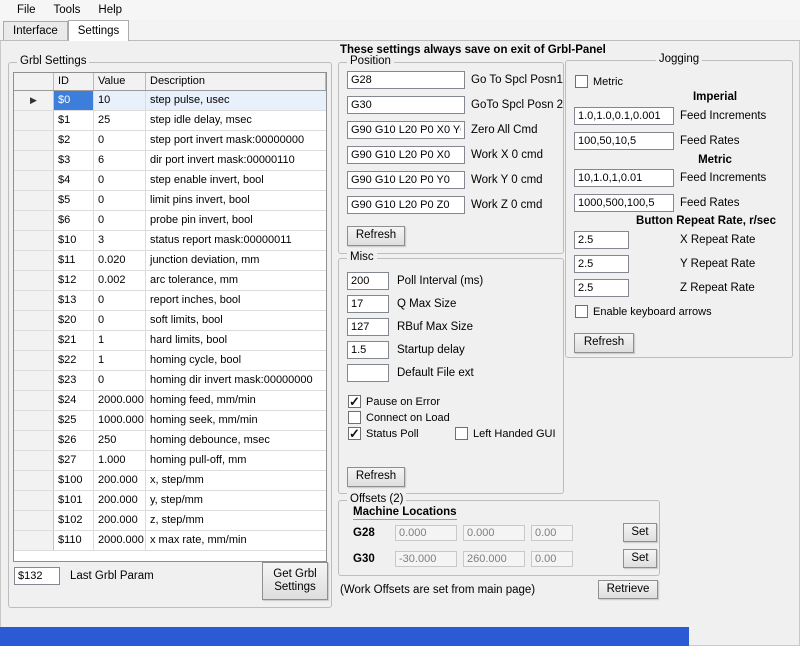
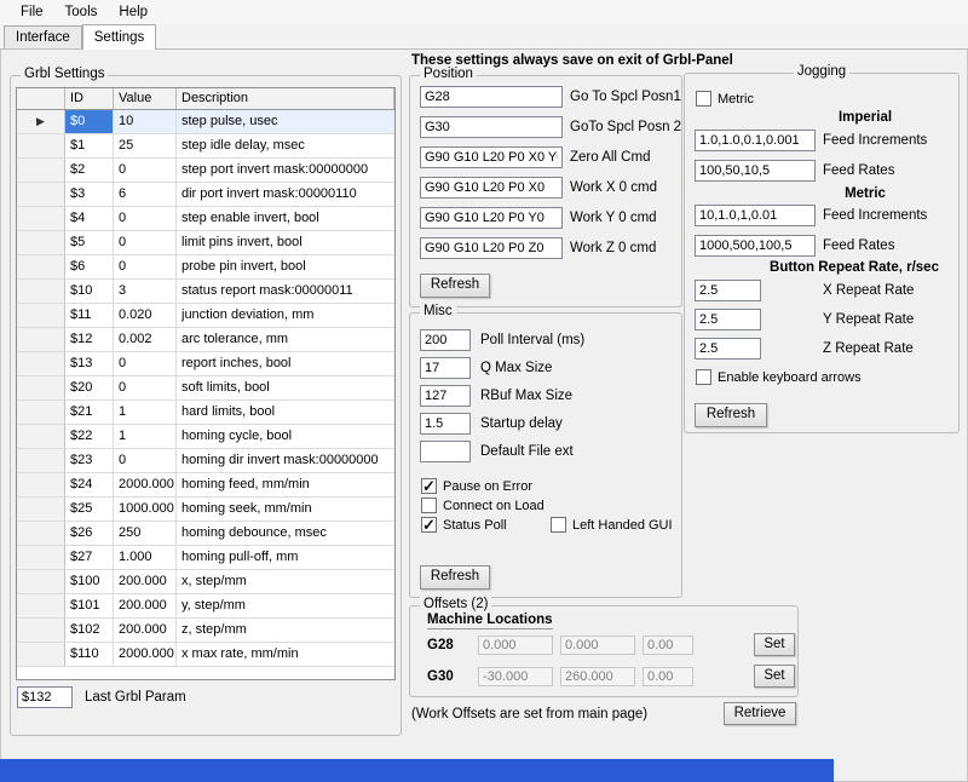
  File
  Tools
  Help
  Interface
  Settings
  These settings always save on exit of Grbl-Panel
  Grbl Settings
  ID
  Value
  Description
  ▶
  $0
  10
  step pulse, usec
  $1
  25
  step idle delay, msec
  $2
  0
  step port invert mask:00000000
  $3
  6
  dir port invert mask:00000110
  $4
  0
  step enable invert, bool
  $5
  0
  limit pins invert, bool
  $6
  0
  probe pin invert, bool
  $10
  3
  status report mask:00000011
  $11
  0.020
  junction deviation, mm
  $12
  0.002
  arc tolerance, mm
  $13
  0
  report inches, bool
  $20
  0
  soft limits, bool
  $21
  1
  hard limits, bool
  $22
  1
  homing cycle, bool
  $23
  0
  homing dir invert mask:00000000
  $24
  2000.000
  homing feed, mm/min
  $25
  1000.000
  homing seek, mm/min
  $26
  250
  homing debounce, msec
  $27
  1.000
  homing pull-off, mm
  $100
  200.000
  x, step/mm
  $101
  200.000
  y, step/mm
  $102
  200.000
  z, step/mm
  $110
  2000.000
  x max rate, mm/min
  $132
  Last Grbl Param
- Get Grbl Settings
  Position
  G28
  Go To Spcl Posn1
  G30
  GoTo Spcl Posn 2
  G90 G10 L20 P0 X0 Y
  Zero All Cmd
  G90 G10 L20 P0 X0
  Work X 0 cmd
  G90 G10 L20 P0 Y0
  Work Y 0 cmd
  G90 G10 L20 P0 Z0
  Work Z 0 cmd
  Refresh
  Misc
  200
  Poll Interval (ms)
  17
  Q Max Size
  127
  RBuf Max Size
  1.5
  Startup delay
  Default File ext
  Pause on Error
  Connect on Load
  Status Poll
  Left Handed GUI
  Refresh
  Jogging
  Metric
  Imperial
  1.0,1.0,0.1,0.001
  Feed Increments
  100,50,10,5
  Feed Rates
  Metric
  10,1.0,1,0.01
  Feed Increments
  1000,500,100,5
  Feed Rates
  Button Repeat Rate, r/sec
  2.5
  X Repeat Rate
  2.5
  Y Repeat Rate
  2.5
  Z Repeat Rate
  Enable keyboard arrows
  Refresh
  Offsets (2)
  Machine Locations
  G28
  0.000
  0.000
  0.00
  Set
  G30
  -30.000
  260.000
  0.00
  Set
  (Work Offsets are set from main page)
  Retrieve
